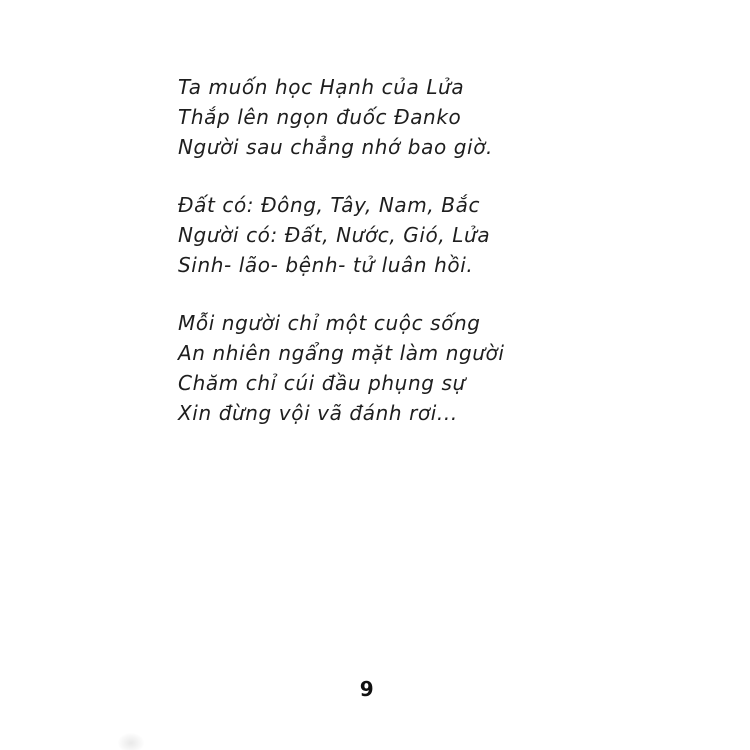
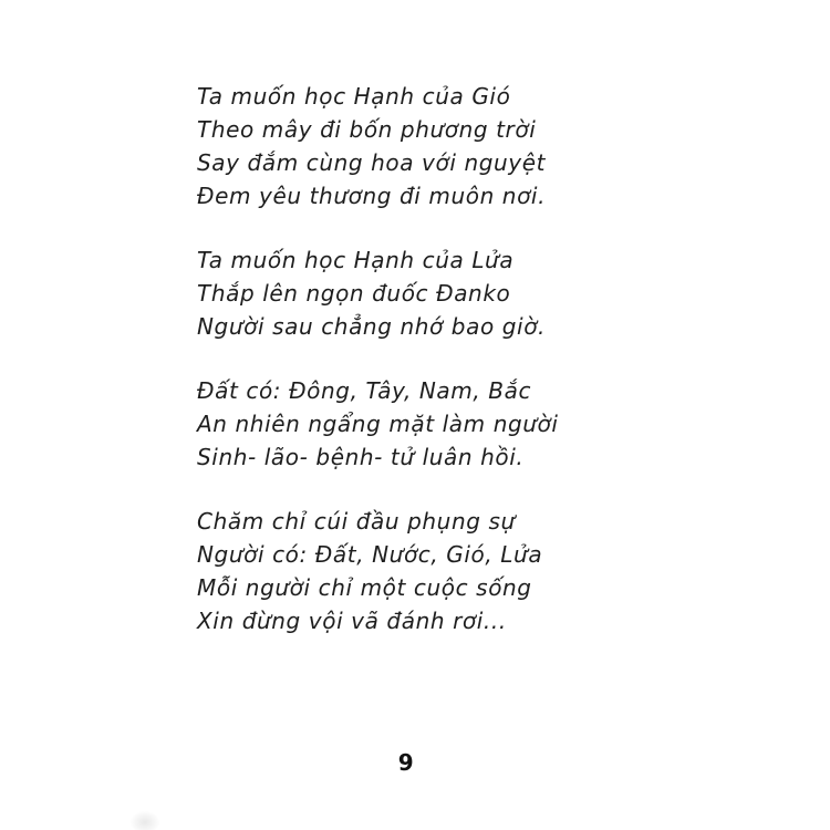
+ Ta muốn học Hạnh của Gió
+ Theo mây đi bốn phương trời
+ Say đắm cùng hoa với nguyệt
+ Đem yêu thương đi muôn nơi.
  Ta muốn học Hạnh của Lửa
  Thắp lên ngọn đuốc Đanko
  Người sau chẳng nhớ bao giờ.
  Đất có: Đông, Tây, Nam, Bắc
- Người có: Đất, Nước, Gió, Lửa
+ An nhiên ngẩng mặt làm người
  Sinh- lão- bệnh- tử luân hồi.
- Mỗi người chỉ một cuộc sống
+ Chăm chỉ cúi đầu phụng sự
- An nhiên ngẩng mặt làm người
+ Người có: Đất, Nước, Gió, Lửa
- Chăm chỉ cúi đầu phụng sự
+ Mỗi người chỉ một cuộc sống
  Xin đừng vội vã đánh rơi...
  9
